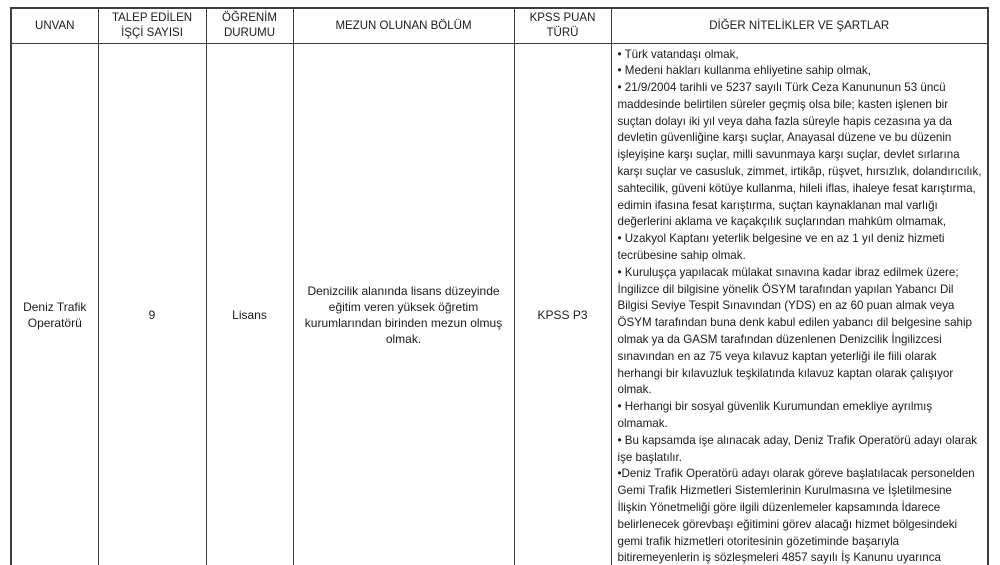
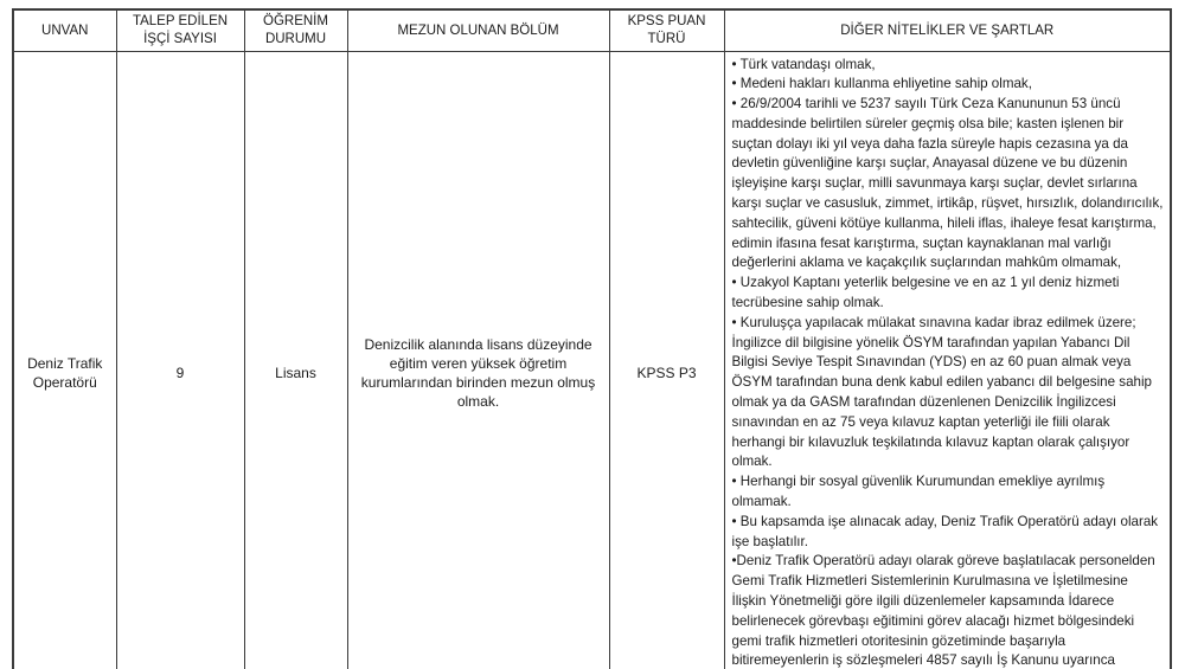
  UNVAN	TALEP EDİLEN İŞÇİ SAYISI	ÖĞRENİM DURUMU	MEZUN OLUNAN BÖLÜM	KPSS PUAN TÜRÜ	DİĞER NİTELİKLER VE ŞARTLAR
- Deniz Trafik Operatörü	9	Lisans	Denizcilik alanında lisans düzeyinde eğitim veren yüksek öğretim kurumlarından birinden mezun olmuş olmak.	KPSS P3	• Türk vatandaşı olmak,• Medeni hakları kullanma ehliyetine sahip olmak,• 21/9/2004 tarihli ve 5237 sayılı Türk Ceza Kanununun 53 üncü maddesinde belirtilen süreler geçmiş olsa bile; kasten işlenen bir suçtan dolayı iki yıl veya daha fazla süreyle hapis cezasına ya da devletin güvenliğine karşı suçlar, Anayasal düzene ve bu düzenin işleyişine karşı suçlar, milli savunmaya karşı suçlar, devlet sırlarına karşı suçlar ve casusluk, zimmet, irtikâp, rüşvet, hırsızlık, dolandırıcılık, sahtecilik, güveni kötüye kullanma, hileli iflas, ihaleye fesat karıştırma, edimin ifasına fesat karıştırma, suçtan kaynaklanan mal varlığı değerlerini aklama ve kaçakçılık suçlarından mahkûm olmamak,• Uzakyol Kaptanı yeterlik belgesine ve en az 1 yıl deniz hizmeti tecrübesine sahip olmak.• Kuruluşça yapılacak mülakat sınavına kadar ibraz edilmek üzere; İngilizce dil bilgisine yönelik ÖSYM tarafından yapılan Yabancı Dil Bilgisi Seviye Tespit Sınavından (YDS) en az 60 puan almak veya ÖSYM tarafından buna denk kabul edilen yabancı dil belgesine sahip olmak ya da GASM tarafından düzenlenen Denizcilik İngilizcesi sınavından en az 75 veya kılavuz kaptan yeterliği ile fiili olarak herhangi bir kılavuzluk teşkilatında kılavuz kaptan olarak çalışıyor olmak.• Herhangi bir sosyal güvenlik Kurumundan emekliye ayrılmış olmamak.• Bu kapsamda işe alınacak aday, Deniz Trafik Operatörü adayı olarak işe başlatılır.•Deniz Trafik Operatörü adayı olarak göreve başlatılacak personelden Gemi Trafik Hizmetleri Sistemlerinin Kurulmasına ve İşletilmesine İlişkin Yönetmeliği göre ilgili düzenlemeler kapsamında İdarece belirlenecek görevbaşı eğitimini görev alacağı hizmet bölgesindeki gemi trafik hizmetleri otoritesinin gözetiminde başarıyla bitiremeyenlerin iş sözleşmeleri 4857 sayılı İş Kanunu uyarınca
+ Deniz Trafik Operatörü	9	Lisans	Denizcilik alanında lisans düzeyinde eğitim veren yüksek öğretim kurumlarından birinden mezun olmuş olmak.	KPSS P3	• Türk vatandaşı olmak,• Medeni hakları kullanma ehliyetine sahip olmak,• 26/9/2004 tarihli ve 5237 sayılı Türk Ceza Kanununun 53 üncü maddesinde belirtilen süreler geçmiş olsa bile; kasten işlenen bir suçtan dolayı iki yıl veya daha fazla süreyle hapis cezasına ya da devletin güvenliğine karşı suçlar, Anayasal düzene ve bu düzenin işleyişine karşı suçlar, milli savunmaya karşı suçlar, devlet sırlarına karşı suçlar ve casusluk, zimmet, irtikâp, rüşvet, hırsızlık, dolandırıcılık, sahtecilik, güveni kötüye kullanma, hileli iflas, ihaleye fesat karıştırma, edimin ifasına fesat karıştırma, suçtan kaynaklanan mal varlığı değerlerini aklama ve kaçakçılık suçlarından mahkûm olmamak,• Uzakyol Kaptanı yeterlik belgesine ve en az 1 yıl deniz hizmeti tecrübesine sahip olmak.• Kuruluşça yapılacak mülakat sınavına kadar ibraz edilmek üzere; İngilizce dil bilgisine yönelik ÖSYM tarafından yapılan Yabancı Dil Bilgisi Seviye Tespit Sınavından (YDS) en az 60 puan almak veya ÖSYM tarafından buna denk kabul edilen yabancı dil belgesine sahip olmak ya da GASM tarafından düzenlenen Denizcilik İngilizcesi sınavından en az 75 veya kılavuz kaptan yeterliği ile fiili olarak herhangi bir kılavuzluk teşkilatında kılavuz kaptan olarak çalışıyor olmak.• Herhangi bir sosyal güvenlik Kurumundan emekliye ayrılmış olmamak.• Bu kapsamda işe alınacak aday, Deniz Trafik Operatörü adayı olarak işe başlatılır.•Deniz Trafik Operatörü adayı olarak göreve başlatılacak personelden Gemi Trafik Hizmetleri Sistemlerinin Kurulmasına ve İşletilmesine İlişkin Yönetmeliği göre ilgili düzenlemeler kapsamında İdarece belirlenecek görevbaşı eğitimini görev alacağı hizmet bölgesindeki gemi trafik hizmetleri otoritesinin gözetiminde başarıyla bitiremeyenlerin iş sözleşmeleri 4857 sayılı İş Kanunu uyarınca
